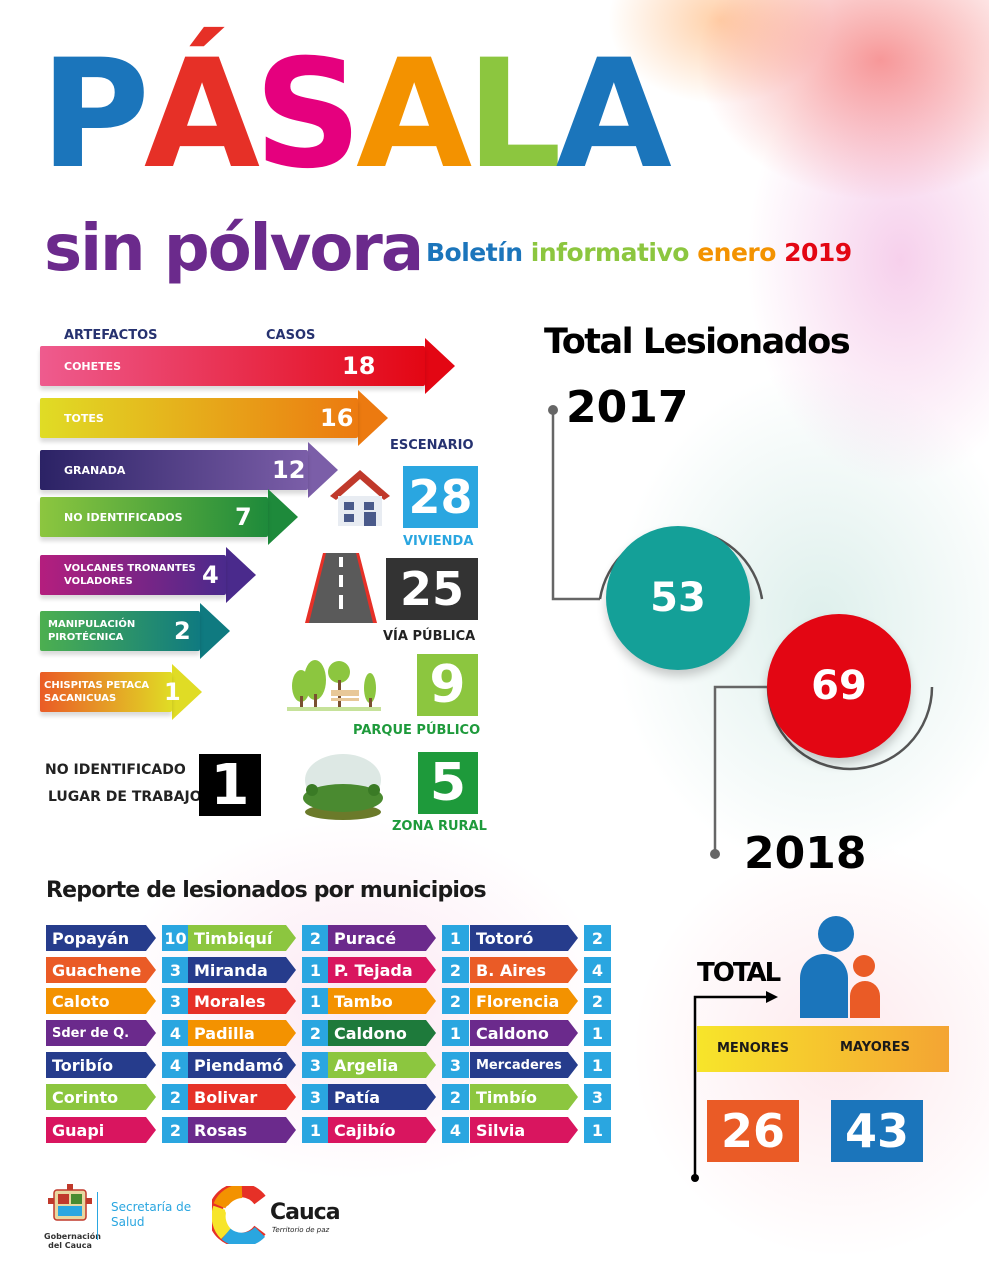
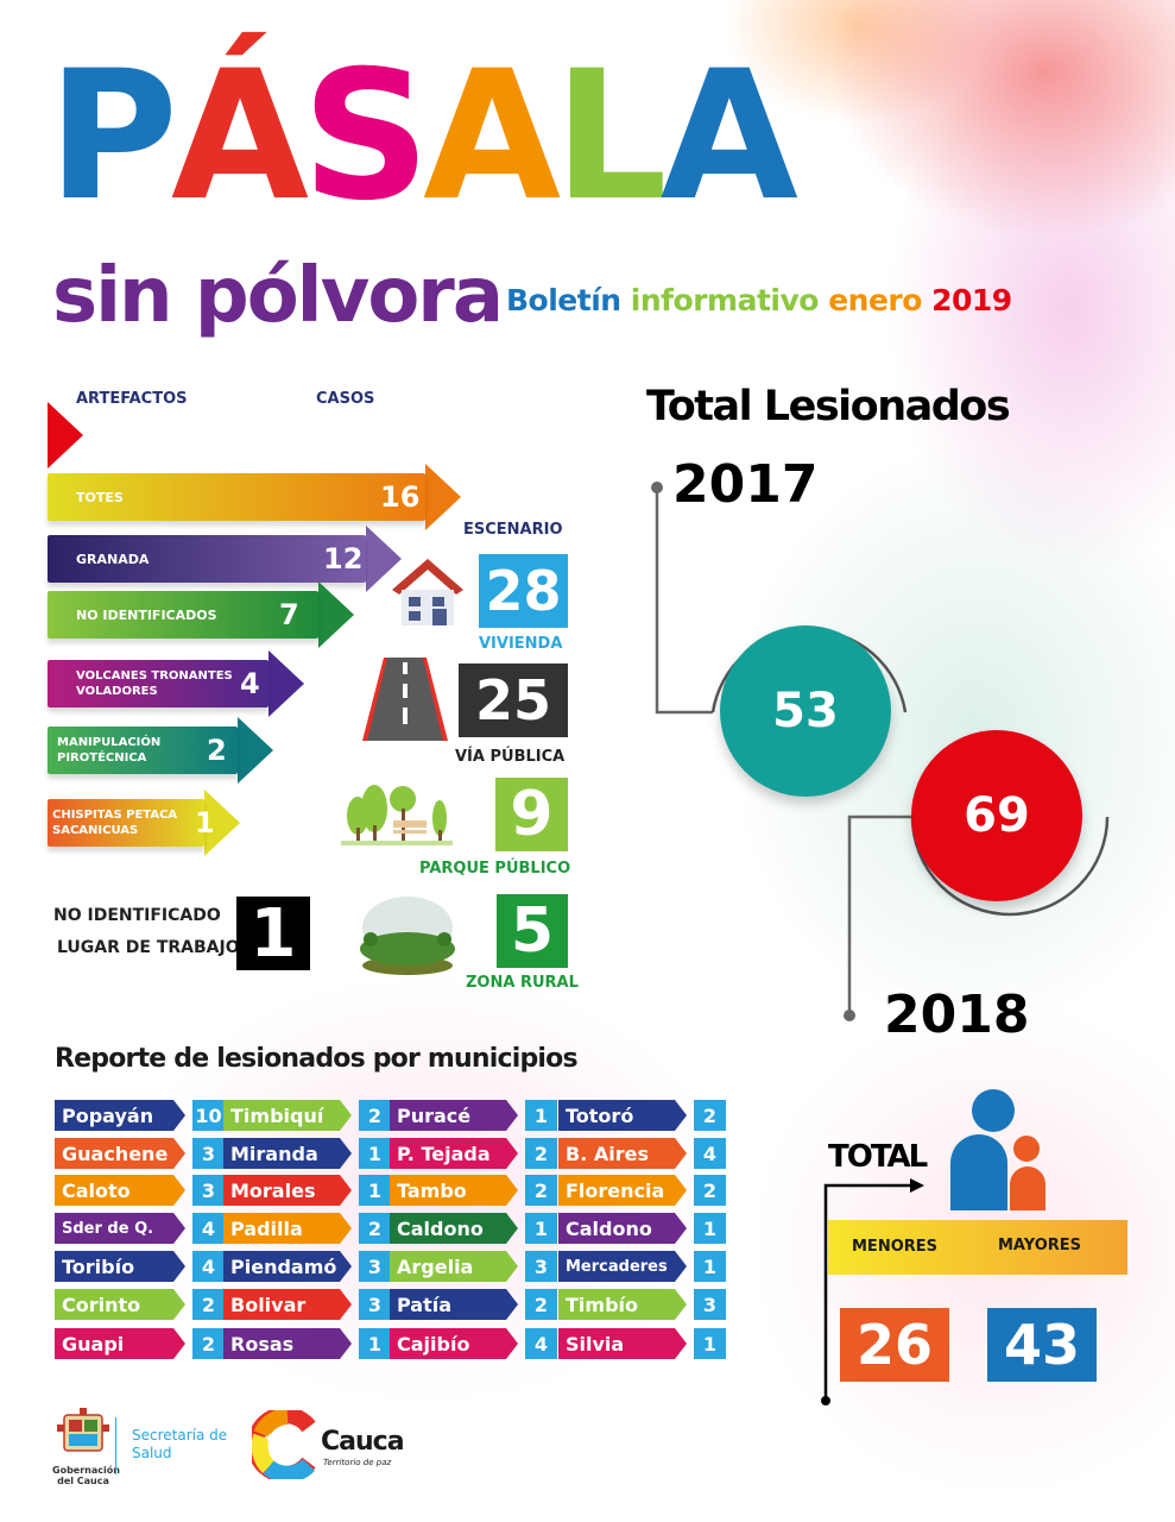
  P
  Á
  S
  A
  L
  A
  sin pólvora
  Boletín informativo enero 2019
  ARTEFACTOS
  CASOS
- COHETES
- 18
  TOTES
  16
  GRANADA
  12
  NO IDENTIFICADOS
  7
  VOLCANES TRONANTES VOLADORES
  4
  MANIPULACIÓN PIROTÉCNICA
  2
  CHISPITAS PETACA SACANICUAS
  1
  NO IDENTIFICADO
  LUGAR DE TRABAJO
  1
  ESCENARIO
  28
  VIVIENDA
  25
  VÍA PÚBLICA
  9
  PARQUE PÚBLICO
  5
  ZONA RURAL
  Total Lesionados
  2017
  53
  69
  2018
  TOTAL
  MENORES
  MAYORES
  26
  43
  Reporte de lesionados por municipios
  Popayán
  10
  Guachene
  3
  Caloto
  3
  Sder de Q.
  4
  Toribío
  4
  Corinto
  2
  Guapi
  2
  Timbiquí
  2
  Miranda
  1
  Morales
  1
  Padilla
  2
  Piendamó
  3
  Bolivar
  3
  Rosas
  1
  Puracé
  1
  P. Tejada
  2
  Tambo
  2
  Caldono
  1
  Argelia
  3
  Patía
  2
  Cajibío
  4
  Totoró
  2
  B. Aires
  4
  Florencia
  2
  Caldono
  1
  Mercaderes
  1
  Timbío
  3
  Silvia
  1
  Gobernación
  del Cauca
  Secretaría de
  Salud
  Cauca
  Territorio de paz
